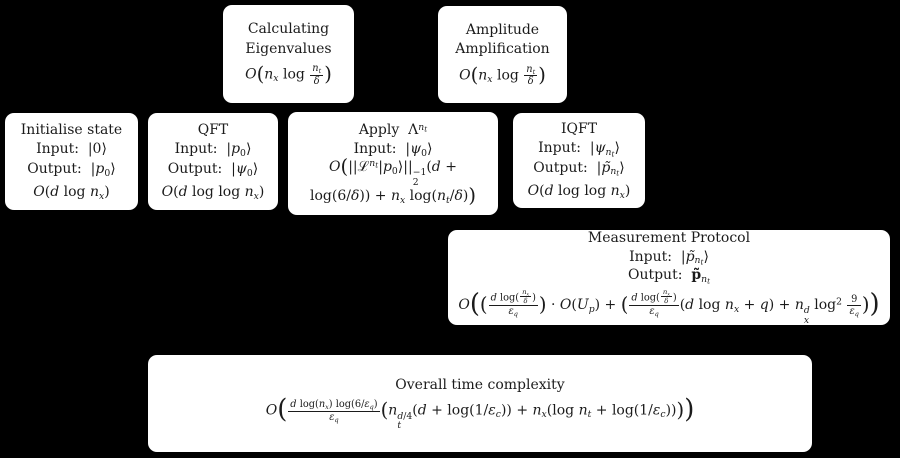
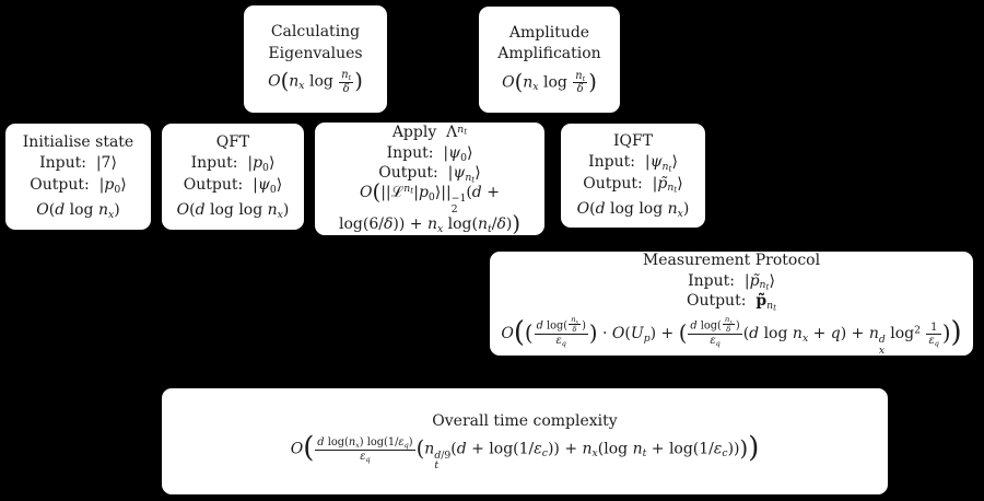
  Calculating
  Eigenvalues
  O(nx log
  nt
  δ
  )
  Amplitude
  Amplification
  O(nx log
  nt
  δ
  )
  Initialise state
- Input: |0⟩
+ Input: |7⟩
  Output: |p0⟩
  O(d log nx)
  QFT
  Input: |p0⟩
  Output: |ψ0⟩
  O(d log log nx)
  Apply Λnt
  Input: |ψ0⟩
+ Output: |ψnt⟩
  O(||ℒnt|p0⟩||
  −1
  2
  (d +
  log(6/δ)) + nx log(nt/δ))
  IQFT
  Input: |ψnt⟩
  Output: |p̃nt⟩
  O(d log log nx)
  Measurement Protocol
  Input: |p̃nt⟩
  Output: p̃̃nt
  O((
  d log(
  δ
  )
  εq
  ) · O(Up) + (
  d log(
  δ
  )
  εq
  (d log nx + q) + n
  d
  x
  log2
- 9
+ 1
  εq
  ))
  Overall time complexity
  O(
- d log(nx) log(6/εq)
+ d log(nx) log(1/εq)
  εq
  (n
- d/4
+ d/9
  t
  (d + log(1/εc)) + nx(log nt + log(1/εc))))
